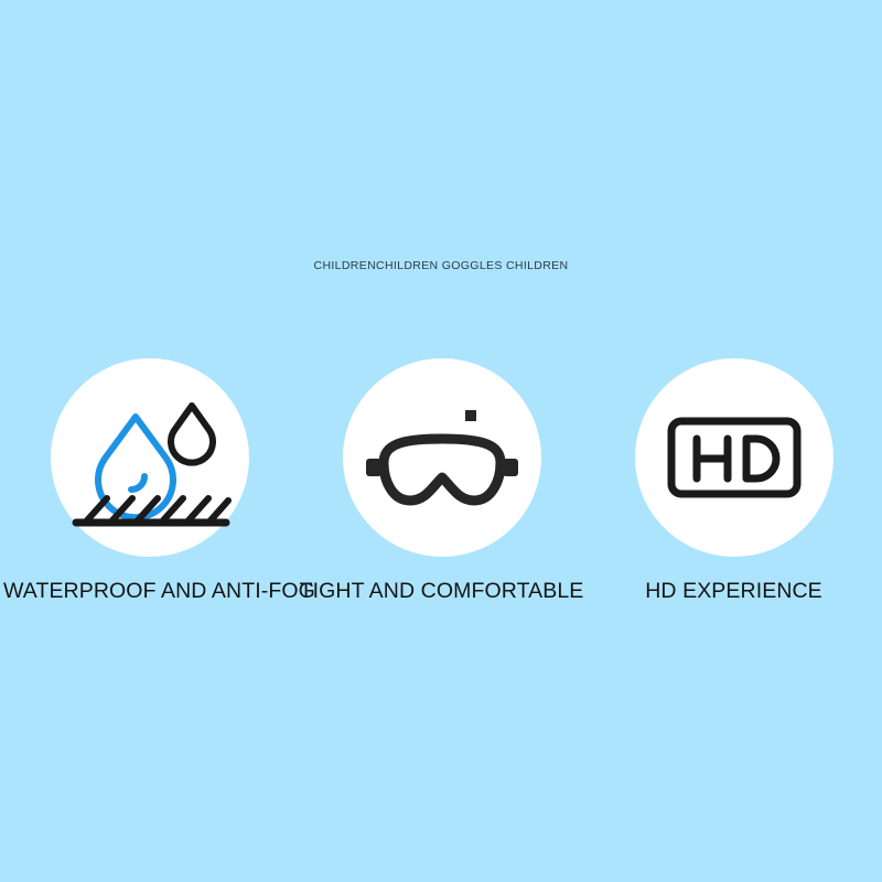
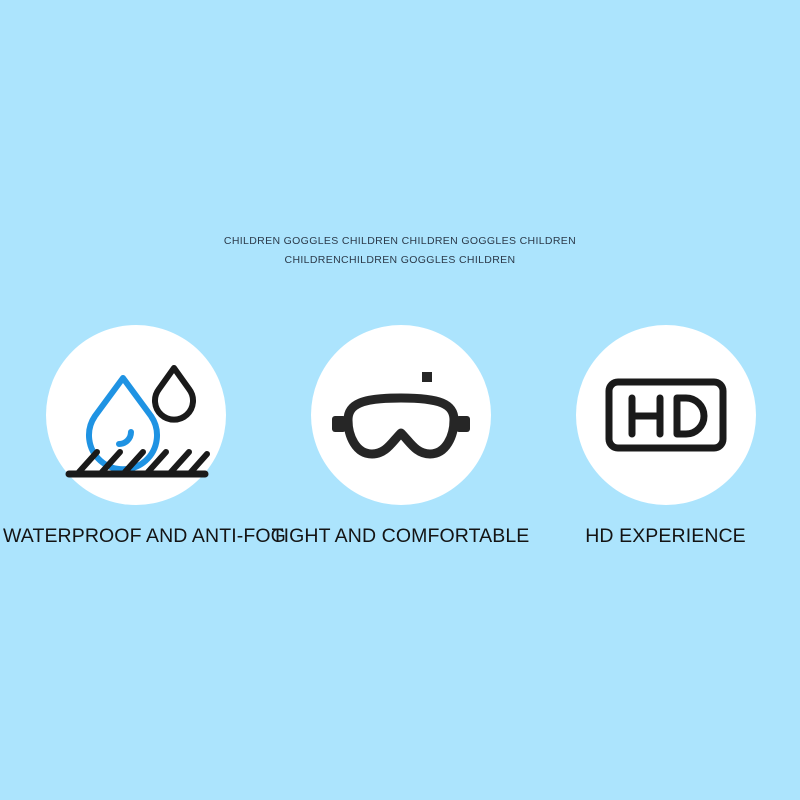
+ CHILDREN GOGGLES CHILDREN CHILDREN GOGGLES CHILDREN
  CHILDRENCHILDREN GOGGLES CHILDREN
  WATERPROOF AND ANTI-FO
  TIGHT AND COMFORTABLE
  HD EXPERIENCE
